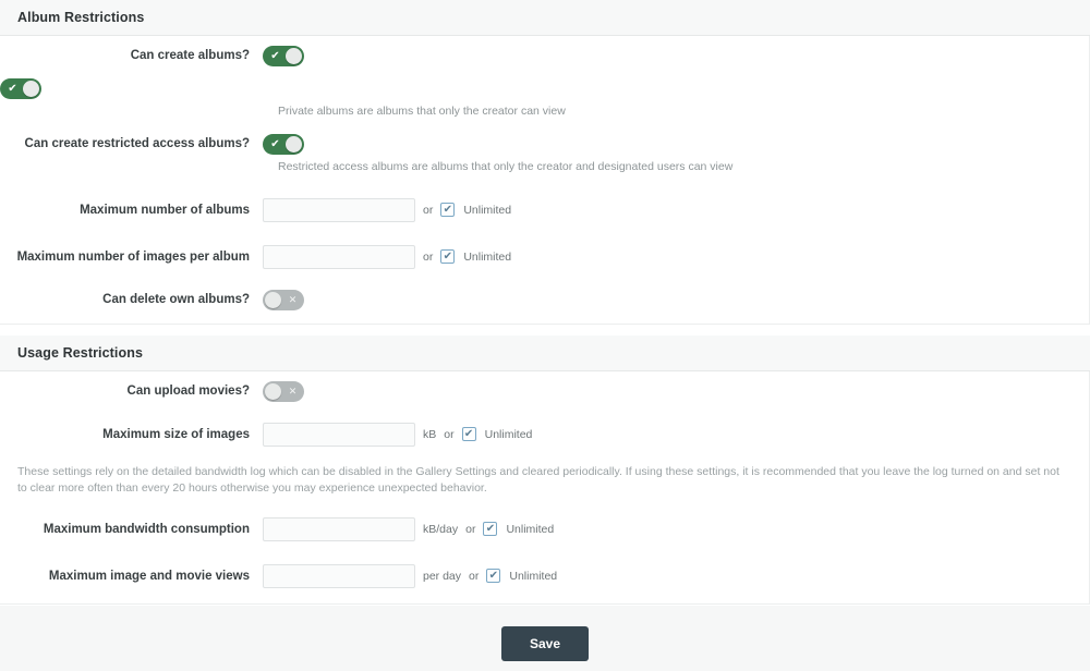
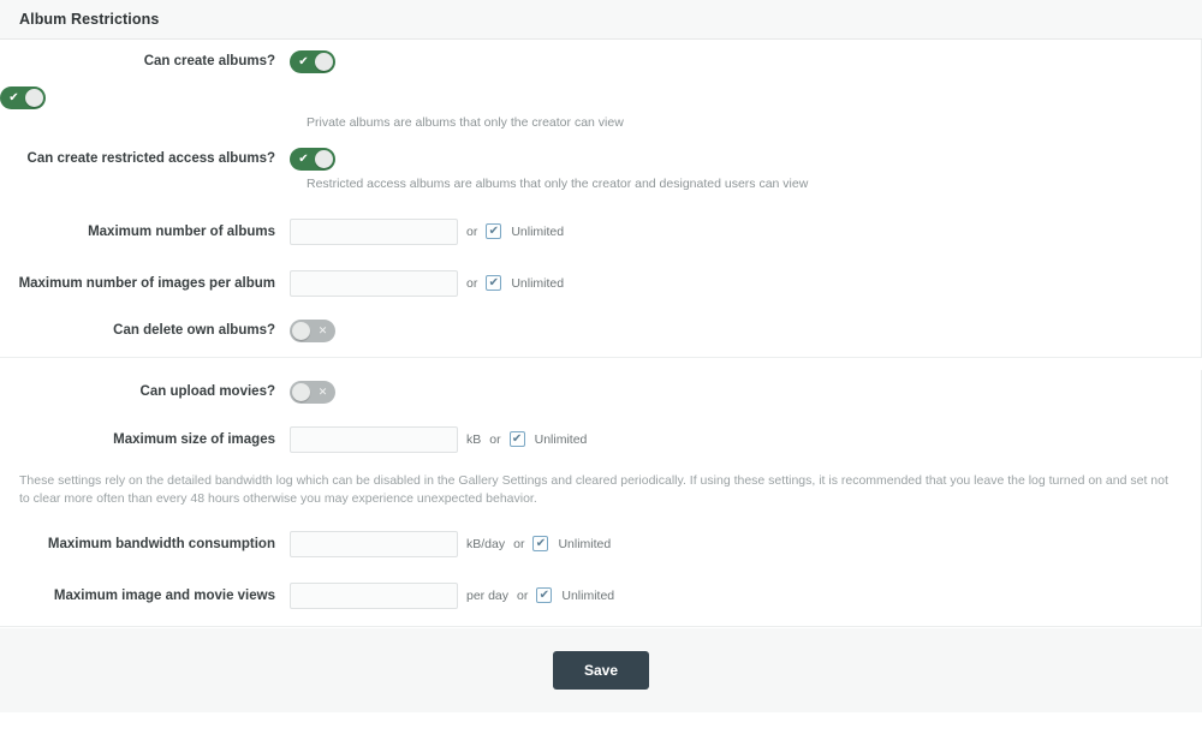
  Album Restrictions
  Can create albums?
  ✔
  ✔
  Private albums are albums that only the creator can view
  Can create restricted access albums?
  ✔
  Restricted access albums are albums that only the creator and designated users can view
  Maximum number of albums
  or
  ✔
  Unlimited
  Maximum number of images per album
  or
  ✔
  Unlimited
  Can delete own albums?
  ✕
- Usage Restrictions
  Can upload movies?
  ✕
  Maximum size of images
  kB
  or
  ✔
  Unlimited
- These settings rely on the detailed bandwidth log which can be disabled in the Gallery Settings and cleared periodically. If using these settings, it is recommended that you leave the log turned on and set not to clear more often than every 20 hours otherwise you may experience unexpected behavior.
+ These settings rely on the detailed bandwidth log which can be disabled in the Gallery Settings and cleared periodically. If using these settings, it is recommended that you leave the log turned on and set not to clear more often than every 48 hours otherwise you may experience unexpected behavior.
  Maximum bandwidth consumption
  kB/day
  or
  ✔
  Unlimited
  Maximum image and movie views
  per day
  or
  ✔
  Unlimited
  Save
